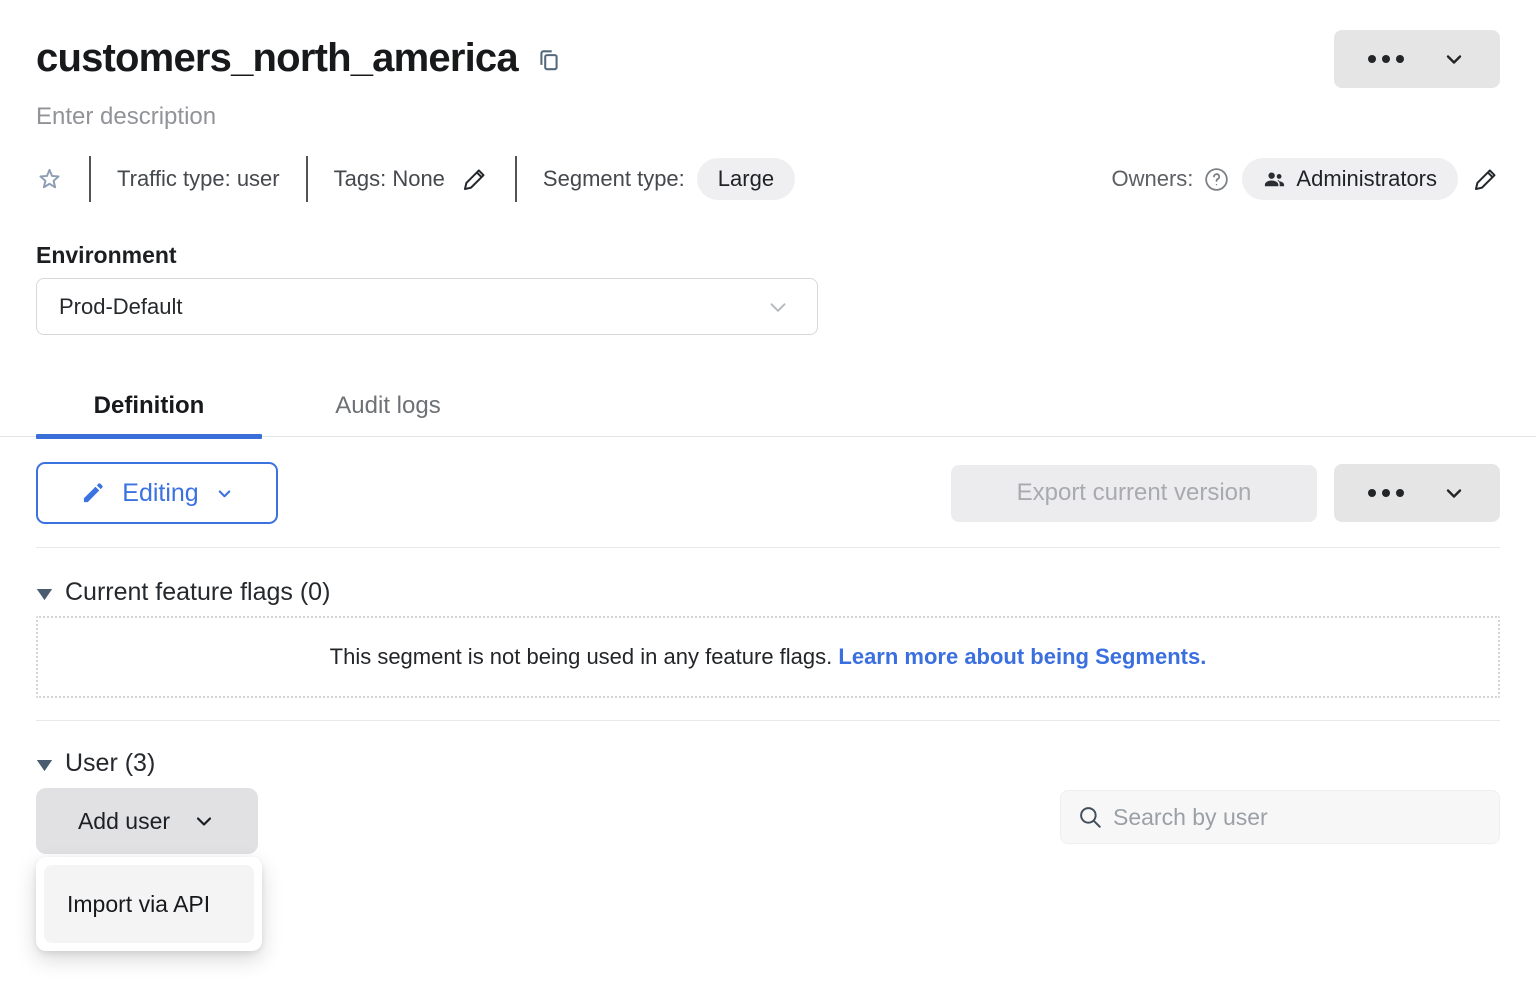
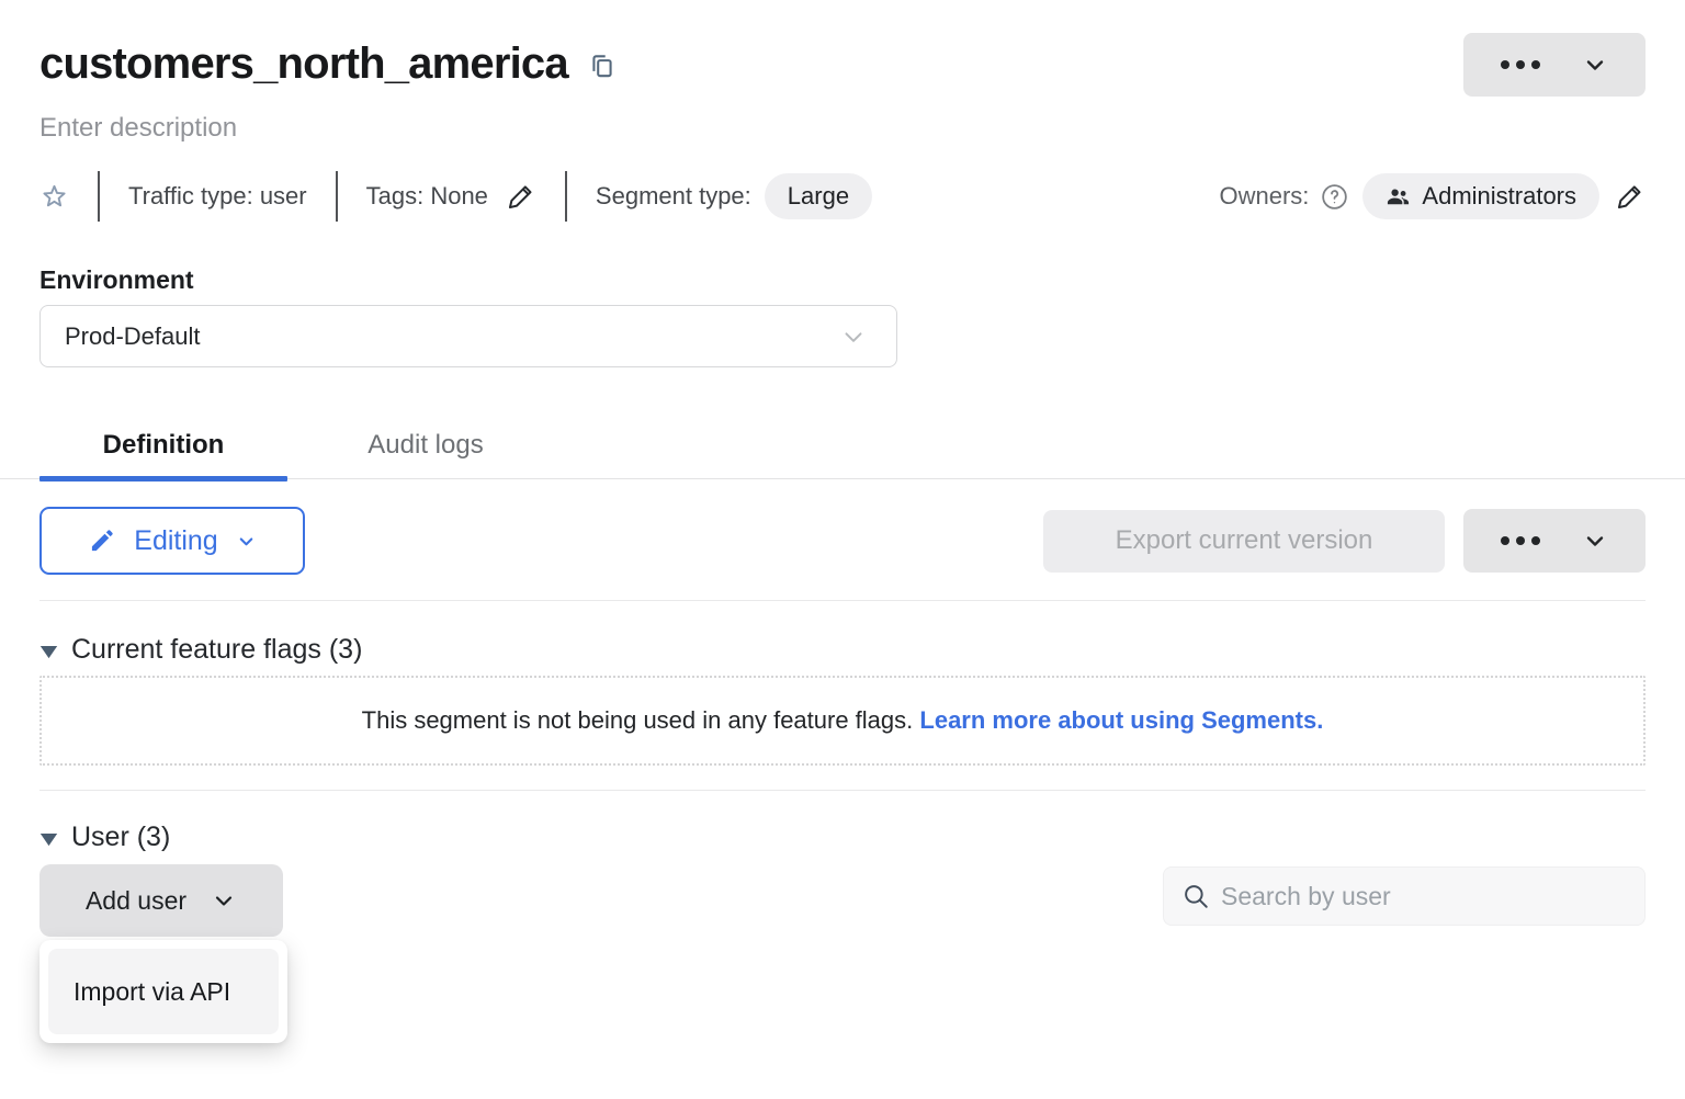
  customers_north_america
  Enter description
  Traffic type: user
  Tags: None
  Segment type:
  Large
  Owners:
  Administrators
  Environment
  Prod-Default
  Definition
  Audit logs
  Editing
  Export current version
- Current feature flags (0)
+ Current feature flags (3)
- This segment is not being used in any feature flags. Learn more about being Segments.
+ This segment is not being used in any feature flags. Learn more about using Segments.
  User (3)
  Add user
  Import via API
  Search by user
